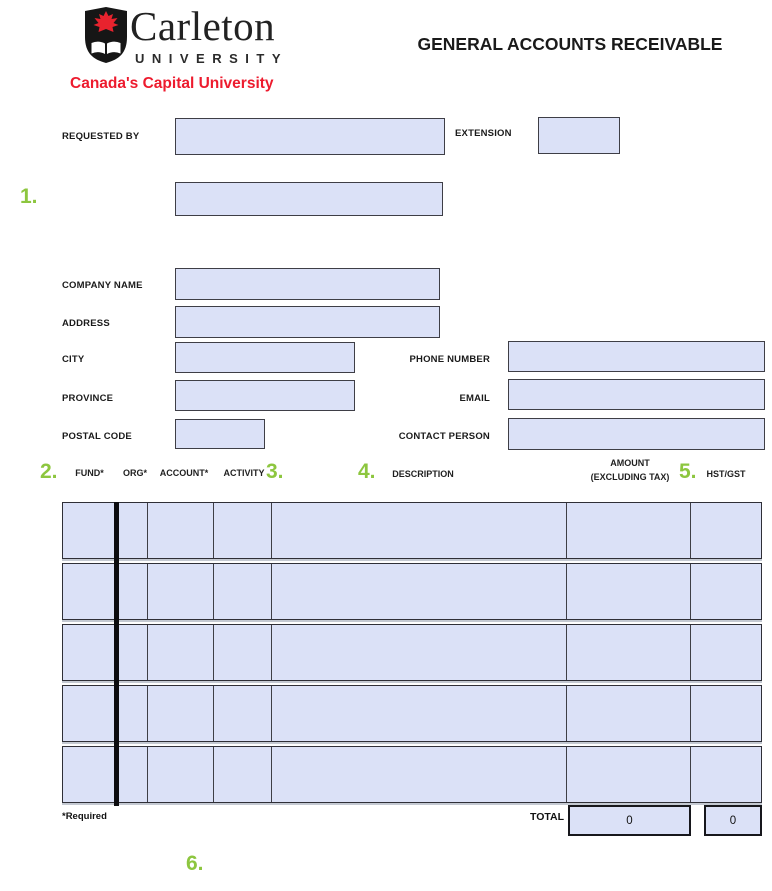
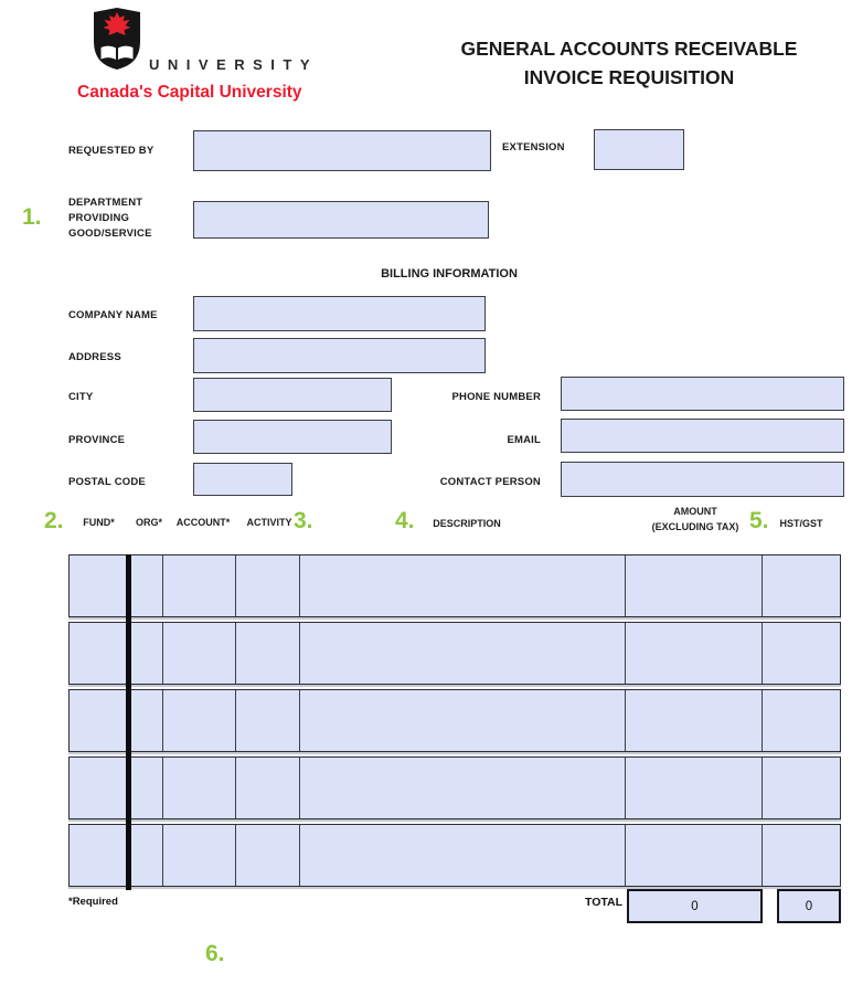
- Carleton
  UNIVERSITY
  Canada's Capital University
  GENERAL ACCOUNTS RECEIVABLE
+ INVOICE REQUISITION
  REQUESTED BY
  EXTENSION
  1.
+ DEPARTMENT PROVIDING GOOD/SERVICE
+ BILLING INFORMATION
  COMPANY NAME
  ADDRESS
  CITY
  PHONE NUMBER
  PROVINCE
  EMAIL
  POSTAL CODE
  CONTACT PERSON
  2.
  FUND*
  ORG*
  ACCOUNT*
  ACTIVITY
  3.
  4.
  DESCRIPTION
  AMOUNT
  (EXCLUDING TAX)
  5.
  HST/GST
  *Required
  TOTAL
  0
  0
  6.
